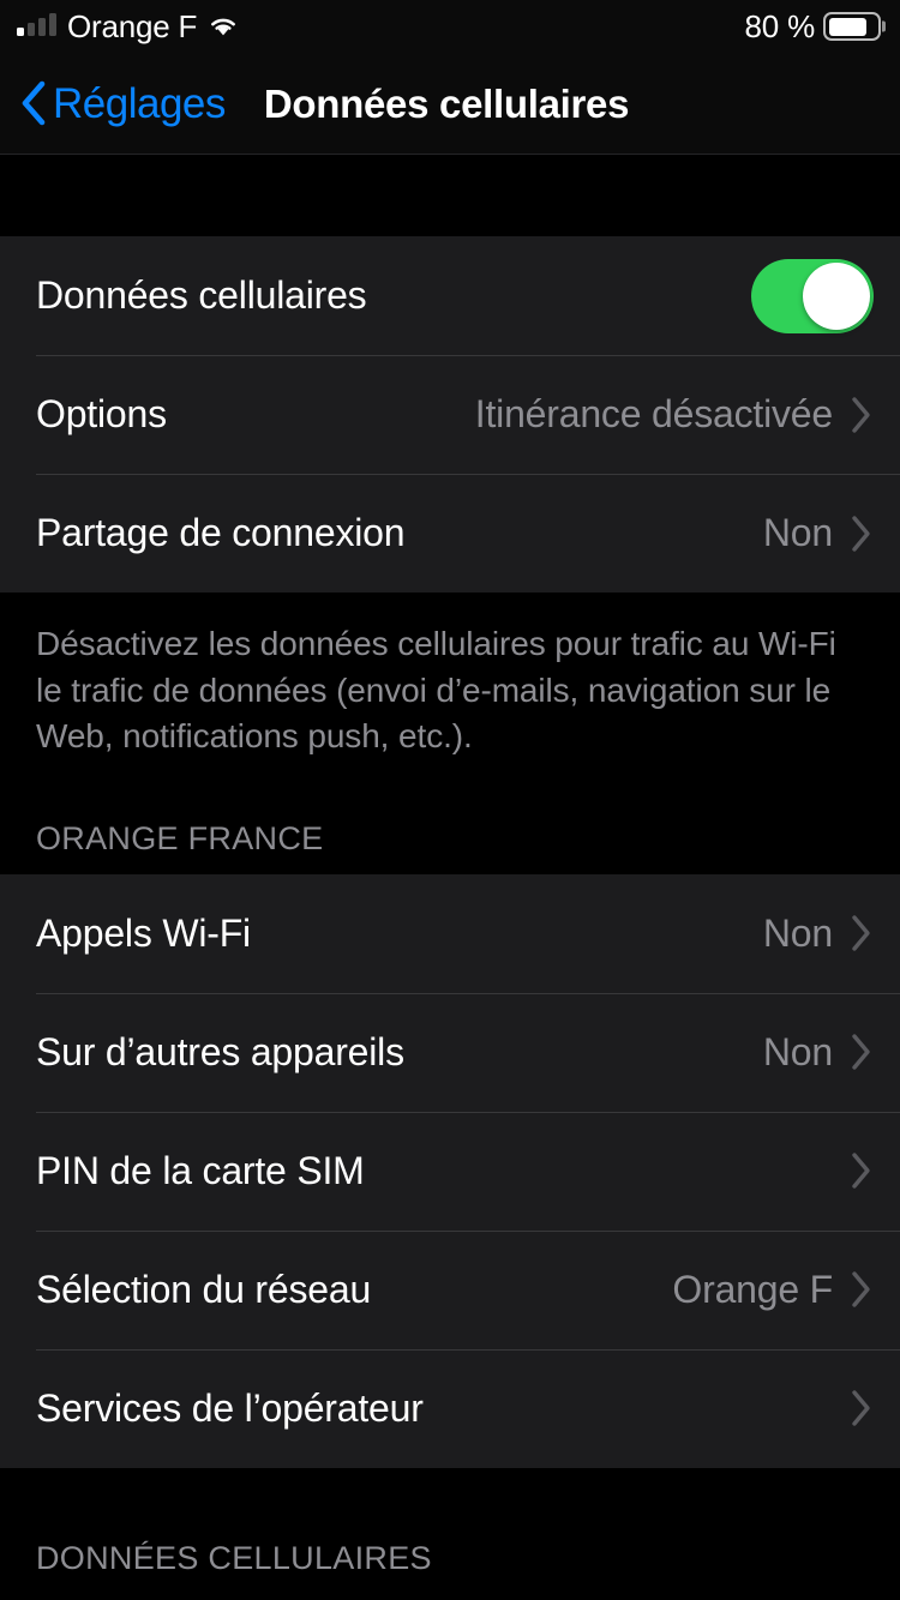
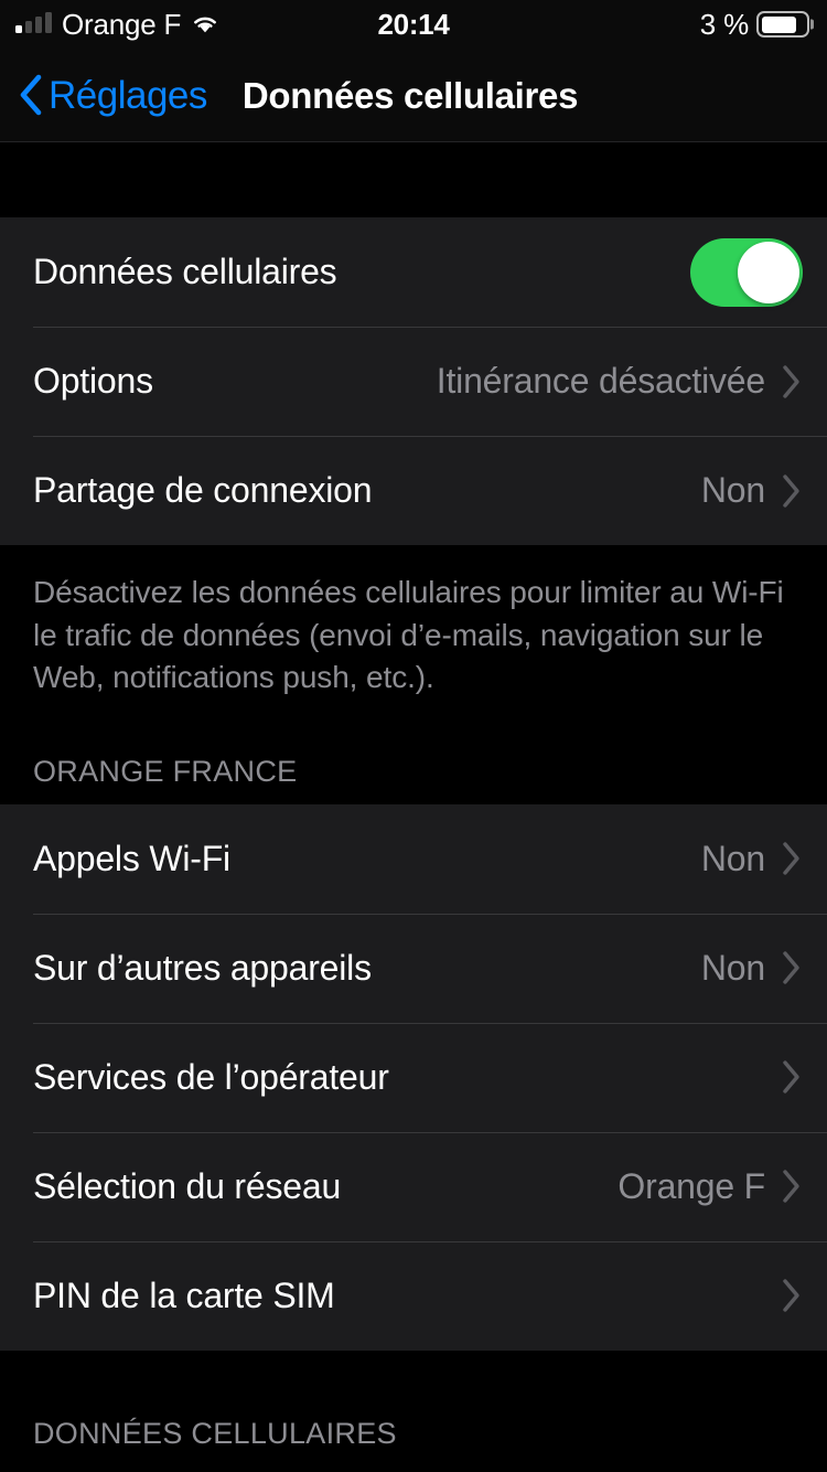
  Orange F
+ 20:14
- 80 %
+ 3 %
  Réglages
  Données cellulaires
  Données cellulaires
  Options
  Itinérance désactivée
  Partage de connexion
  Non
- Désactivez les données cellulaires pour trafic au Wi-Fi le trafic de données (envoi d’e-mails, navigation sur le Web, notifications push, etc.).
+ Désactivez les données cellulaires pour limiter au Wi-Fi le trafic de données (envoi d’e-mails, navigation sur le Web, notifications push, etc.).
  ORANGE FRANCE
  Appels Wi-Fi
  Non
  Sur d’autres appareils
  Non
- PIN de la carte SIM
+ Services de l’opérateur
  Sélection du réseau
  Orange F
- Services de l’opérateur
+ PIN de la carte SIM
  DONNÉES CELLULAIRES
